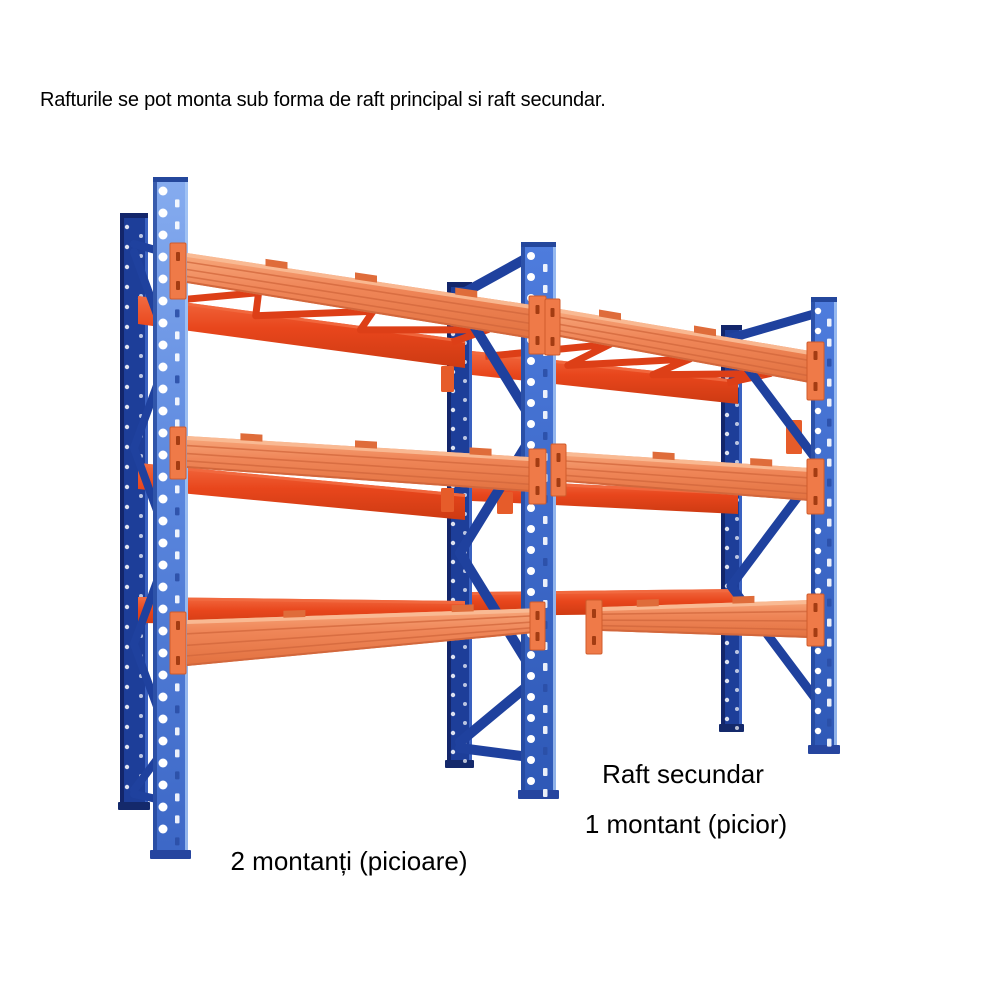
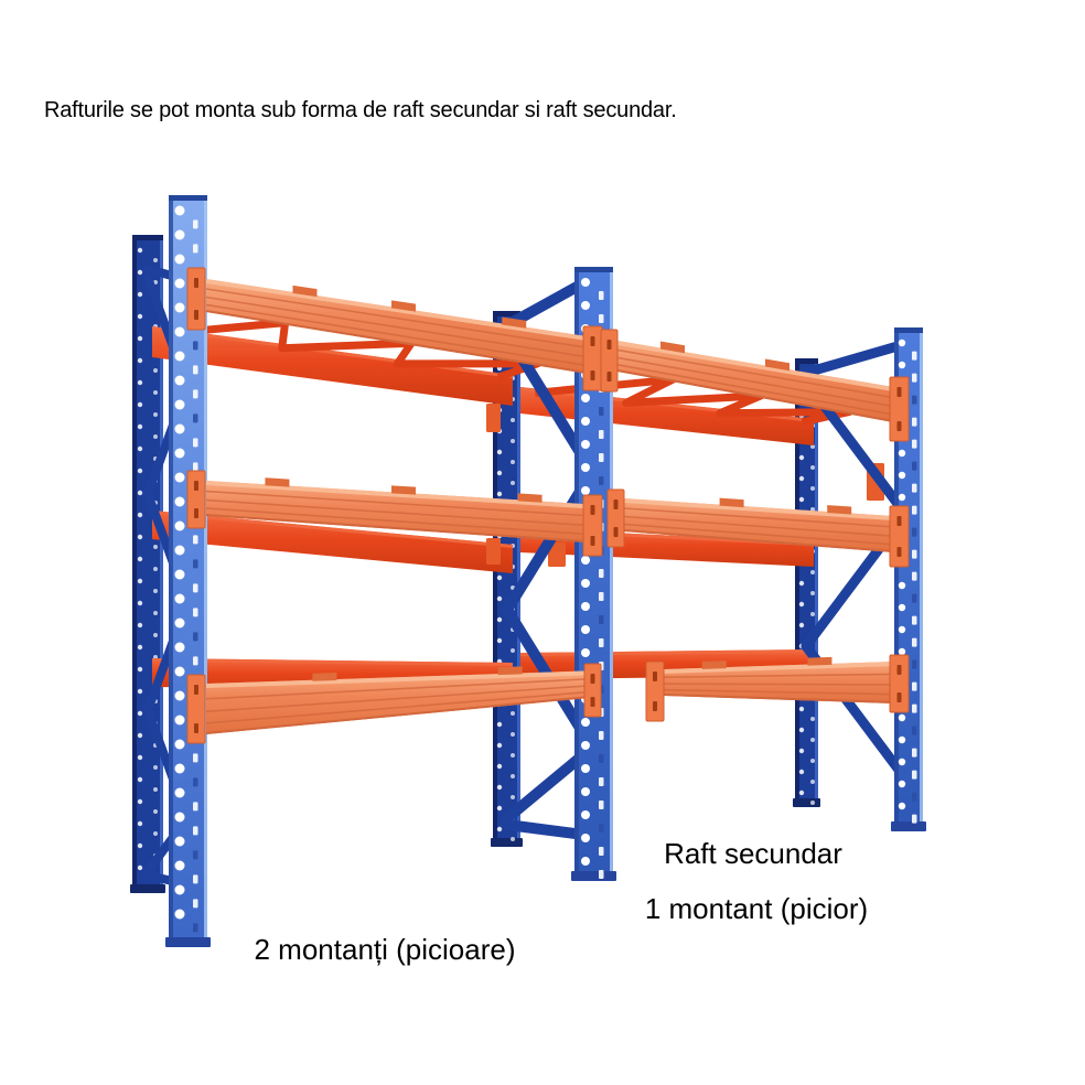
- Rafturile se pot monta sub forma de raft principal si raft secundar.
+ Rafturile se pot monta sub forma de raft secundar si raft secundar.
  2 montanți (picioare)
  Raft secundar
  1 montant (picior)
